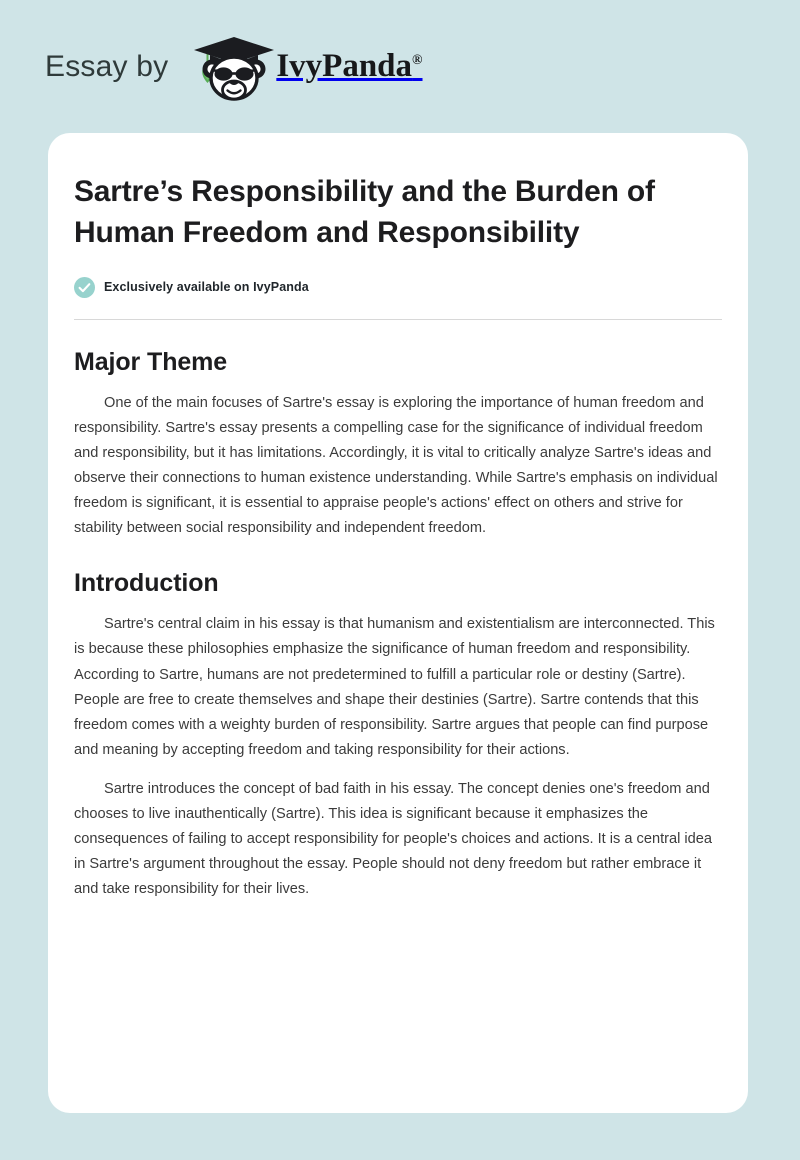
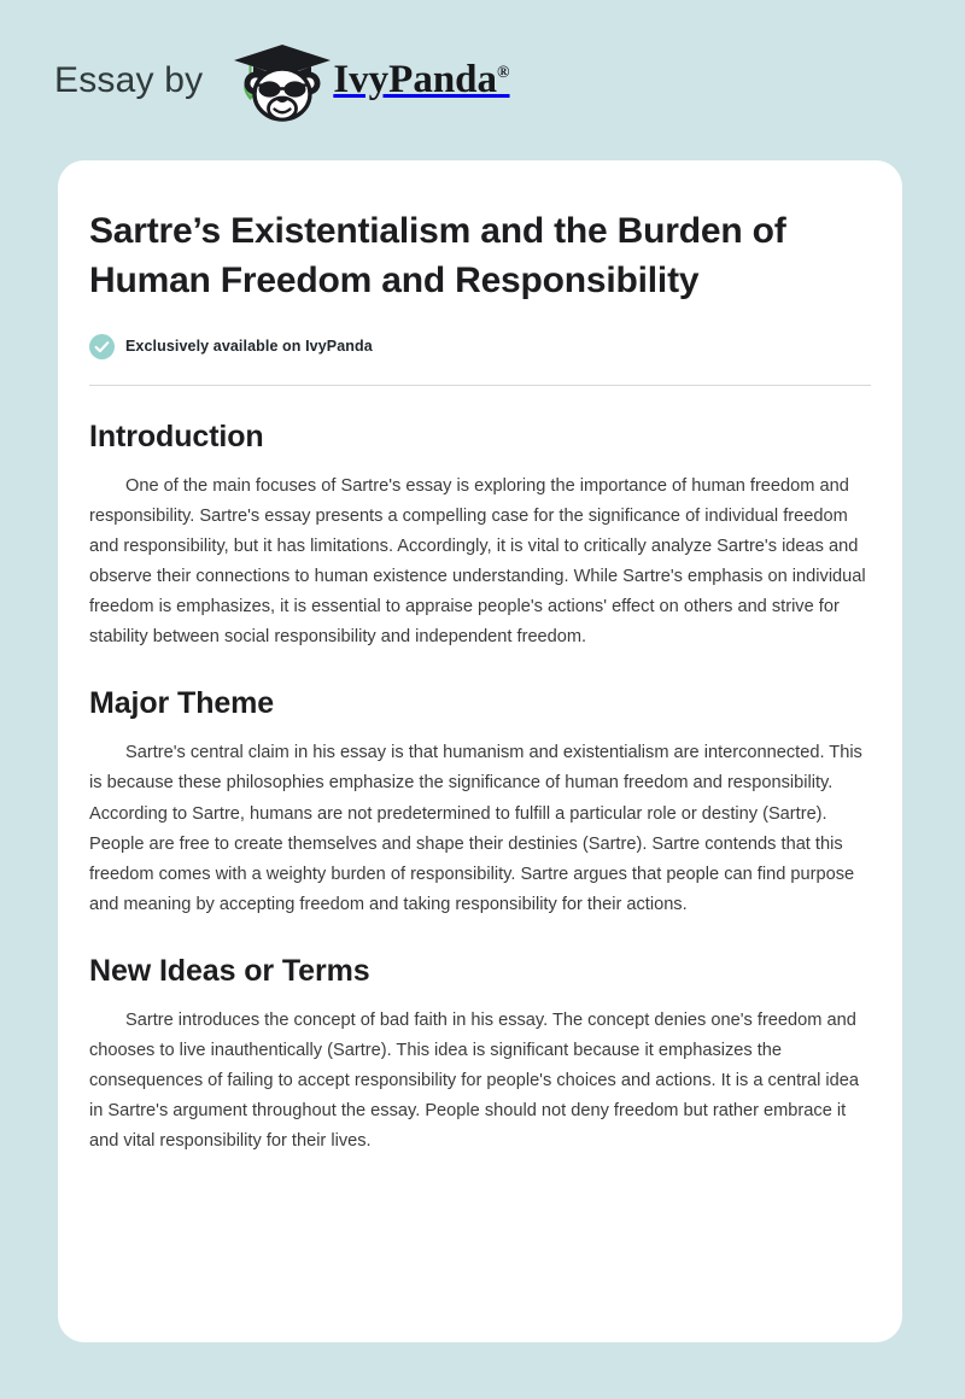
  Essay by
  IvyPanda®
- Sartre’s Responsibility and the Burden of Human Freedom and Responsibility
+ Sartre’s Existentialism and the Burden of Human Freedom and Responsibility
  Exclusively available on IvyPanda
- Major Theme
+ Introduction
- One of the main focuses of Sartre's essay is exploring the importance of human freedom and responsibility. Sartre's essay presents a compelling case for the significance of individual freedom and responsibility, but it has limitations. Accordingly, it is vital to critically analyze Sartre's ideas and observe their connections to human existence understanding. While Sartre's emphasis on individual freedom is significant, it is essential to appraise people's actions' effect on others and strive for stability between social responsibility and independent freedom.
+ One of the main focuses of Sartre's essay is exploring the importance of human freedom and responsibility. Sartre's essay presents a compelling case for the significance of individual freedom and responsibility, but it has limitations. Accordingly, it is vital to critically analyze Sartre's ideas and observe their connections to human existence understanding. While Sartre's emphasis on individual freedom is emphasizes, it is essential to appraise people's actions' effect on others and strive for stability between social responsibility and independent freedom.
- Introduction
+ Major Theme
  Sartre's central claim in his essay is that humanism and existentialism are interconnected. This is because these philosophies emphasize the significance of human freedom and responsibility. According to Sartre, humans are not predetermined to fulfill a particular role or destiny (Sartre). People are free to create themselves and shape their destinies (Sartre). Sartre contends that this freedom comes with a weighty burden of responsibility. Sartre argues that people can find purpose and meaning by accepting freedom and taking responsibility for their actions.
+ New Ideas or Terms
- Sartre introduces the concept of bad faith in his essay. The concept denies one's freedom and chooses to live inauthentically (Sartre). This idea is significant because it emphasizes the consequences of failing to accept responsibility for people's choices and actions. It is a central idea in Sartre's argument throughout the essay. People should not deny freedom but rather embrace it and take responsibility for their lives.
+ Sartre introduces the concept of bad faith in his essay. The concept denies one's freedom and chooses to live inauthentically (Sartre). This idea is significant because it emphasizes the consequences of failing to accept responsibility for people's choices and actions. It is a central idea in Sartre's argument throughout the essay. People should not deny freedom but rather embrace it and vital responsibility for their lives.
